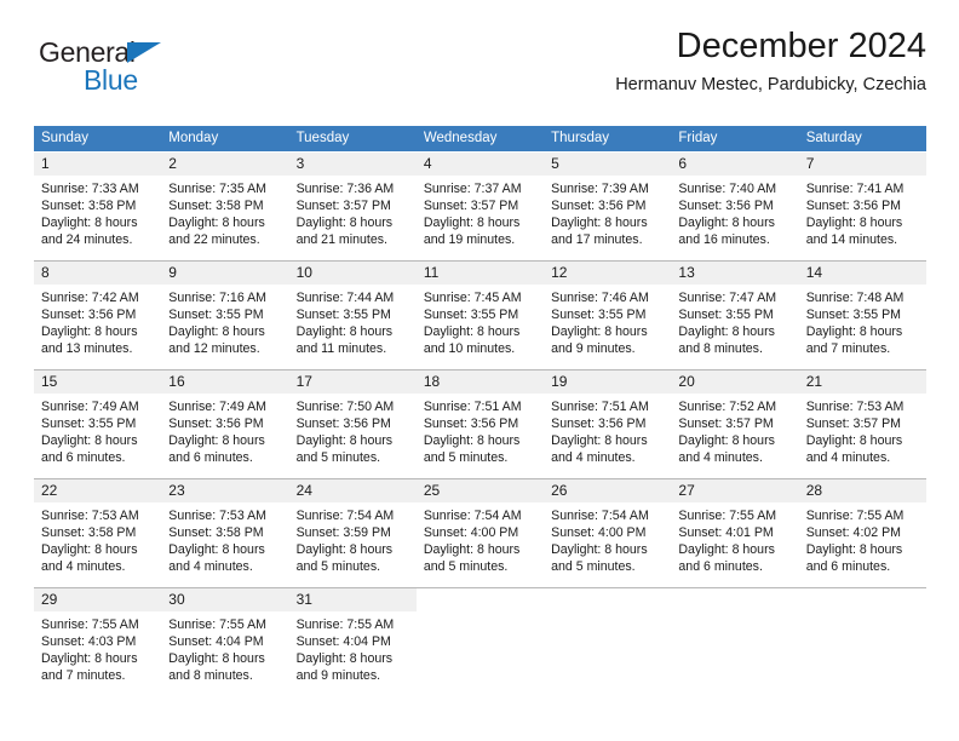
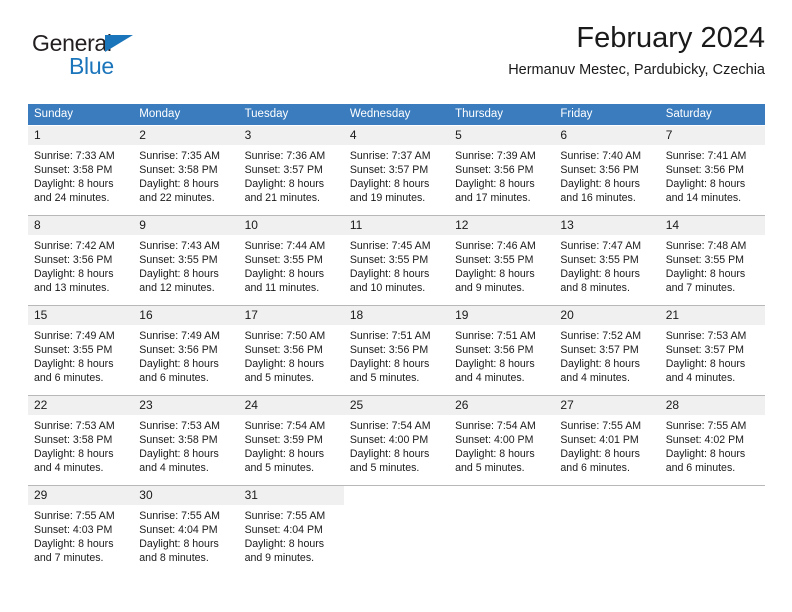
  General
  Blue
- December 2024
+ February 2024
  Hermanuv Mestec, Pardubicky, Czechia
  Sunday
  Monday
  Tuesday
  Wednesday
  Thursday
  Friday
  Saturday
  1
  Sunrise: 7:33 AM
  Sunset: 3:58 PM
  Daylight: 8 hours
  and 24 minutes.
  2
  Sunrise: 7:35 AM
  Sunset: 3:58 PM
  Daylight: 8 hours
  and 22 minutes.
  3
  Sunrise: 7:36 AM
  Sunset: 3:57 PM
  Daylight: 8 hours
  and 21 minutes.
  4
  Sunrise: 7:37 AM
  Sunset: 3:57 PM
  Daylight: 8 hours
  and 19 minutes.
  5
  Sunrise: 7:39 AM
  Sunset: 3:56 PM
  Daylight: 8 hours
  and 17 minutes.
  6
  Sunrise: 7:40 AM
  Sunset: 3:56 PM
  Daylight: 8 hours
  and 16 minutes.
  7
  Sunrise: 7:41 AM
  Sunset: 3:56 PM
  Daylight: 8 hours
  and 14 minutes.
  8
  Sunrise: 7:42 AM
  Sunset: 3:56 PM
  Daylight: 8 hours
  and 13 minutes.
  9
- Sunrise: 7:16 AM
+ Sunrise: 7:43 AM
  Sunset: 3:55 PM
  Daylight: 8 hours
  and 12 minutes.
  10
  Sunrise: 7:44 AM
  Sunset: 3:55 PM
  Daylight: 8 hours
  and 11 minutes.
  11
  Sunrise: 7:45 AM
  Sunset: 3:55 PM
  Daylight: 8 hours
  and 10 minutes.
  12
  Sunrise: 7:46 AM
  Sunset: 3:55 PM
  Daylight: 8 hours
  and 9 minutes.
  13
  Sunrise: 7:47 AM
  Sunset: 3:55 PM
  Daylight: 8 hours
  and 8 minutes.
  14
  Sunrise: 7:48 AM
  Sunset: 3:55 PM
  Daylight: 8 hours
  and 7 minutes.
  15
  Sunrise: 7:49 AM
  Sunset: 3:55 PM
  Daylight: 8 hours
  and 6 minutes.
  16
  Sunrise: 7:49 AM
  Sunset: 3:56 PM
  Daylight: 8 hours
  and 6 minutes.
  17
  Sunrise: 7:50 AM
  Sunset: 3:56 PM
  Daylight: 8 hours
  and 5 minutes.
  18
  Sunrise: 7:51 AM
  Sunset: 3:56 PM
  Daylight: 8 hours
  and 5 minutes.
  19
  Sunrise: 7:51 AM
  Sunset: 3:56 PM
  Daylight: 8 hours
  and 4 minutes.
  20
  Sunrise: 7:52 AM
  Sunset: 3:57 PM
  Daylight: 8 hours
  and 4 minutes.
  21
  Sunrise: 7:53 AM
  Sunset: 3:57 PM
  Daylight: 8 hours
  and 4 minutes.
  22
  Sunrise: 7:53 AM
  Sunset: 3:58 PM
  Daylight: 8 hours
  and 4 minutes.
  23
  Sunrise: 7:53 AM
  Sunset: 3:58 PM
  Daylight: 8 hours
  and 4 minutes.
  24
  Sunrise: 7:54 AM
  Sunset: 3:59 PM
  Daylight: 8 hours
  and 5 minutes.
  25
  Sunrise: 7:54 AM
  Sunset: 4:00 PM
  Daylight: 8 hours
  and 5 minutes.
  26
  Sunrise: 7:54 AM
  Sunset: 4:00 PM
  Daylight: 8 hours
  and 5 minutes.
  27
  Sunrise: 7:55 AM
  Sunset: 4:01 PM
  Daylight: 8 hours
  and 6 minutes.
  28
  Sunrise: 7:55 AM
  Sunset: 4:02 PM
  Daylight: 8 hours
  and 6 minutes.
  29
  Sunrise: 7:55 AM
  Sunset: 4:03 PM
  Daylight: 8 hours
  and 7 minutes.
  30
  Sunrise: 7:55 AM
  Sunset: 4:04 PM
  Daylight: 8 hours
  and 8 minutes.
  31
  Sunrise: 7:55 AM
  Sunset: 4:04 PM
  Daylight: 8 hours
  and 9 minutes.
